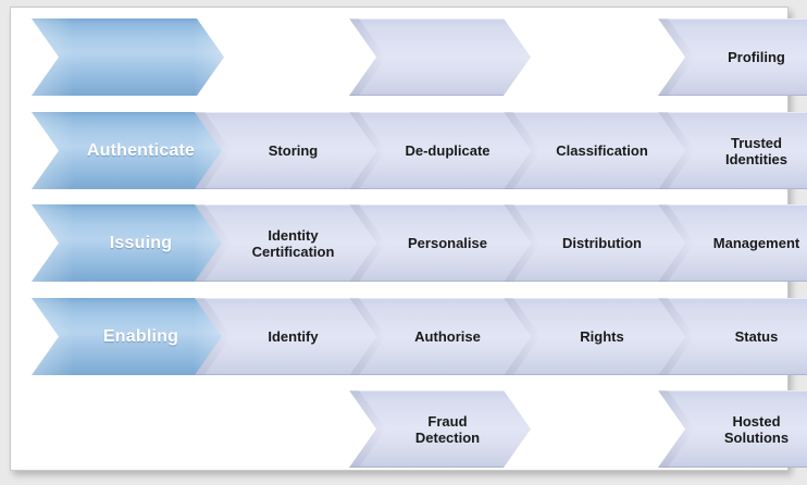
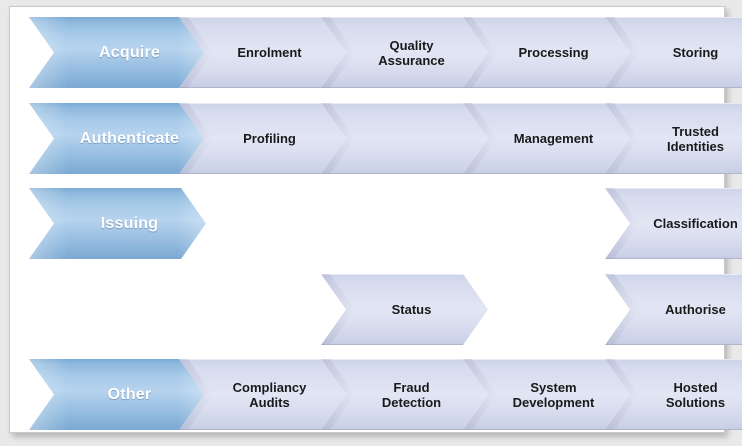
+ Acquire
+ Enrolment
+ Quality
+ Assurance
+ Processing
- Profiling
+ Storing
  Authenticate
- Storing
+ Profiling
- De-duplicate
- Classification
+ Management
  Trusted
  Identities
  Issuing
- Identity
- Certification
- Personalise
- Distribution
- Management
+ Classification
- Enabling
- Identify
- Authorise
+ Status
- Rights
- Status
+ Authorise
+ Other
+ Compliancy
+ Audits
  Fraud
  Detection
+ System
+ Development
  Hosted
  Solutions
